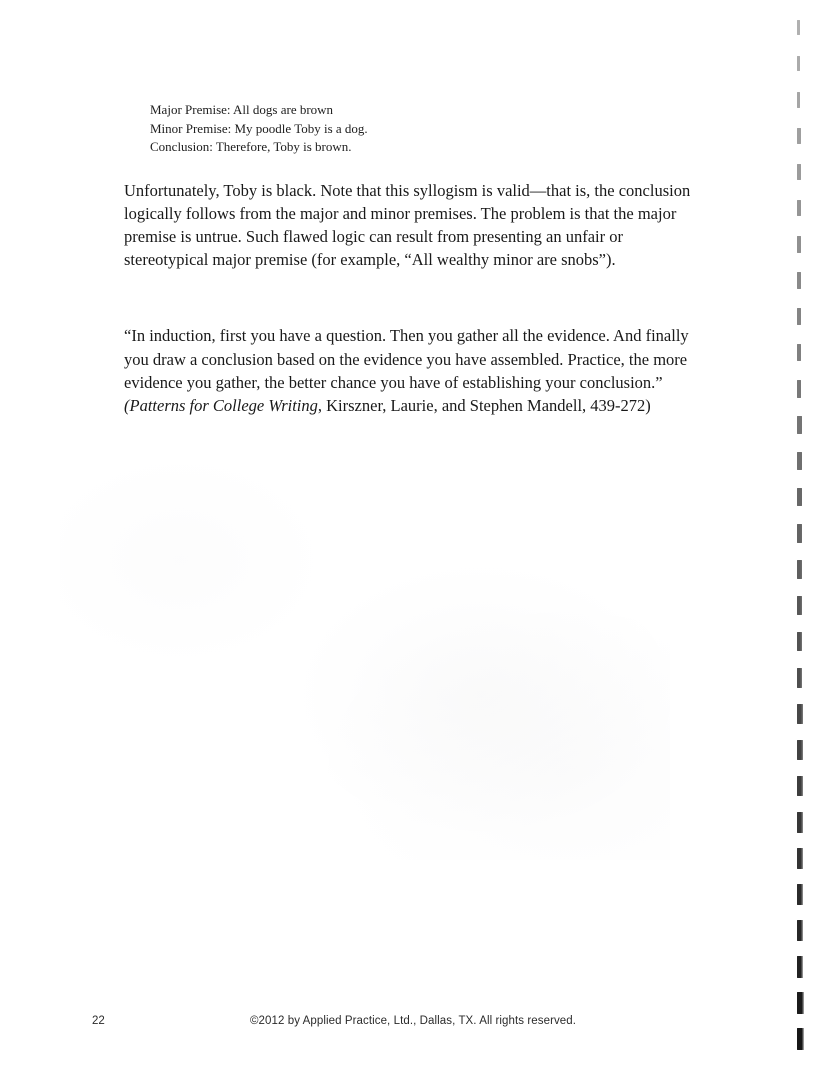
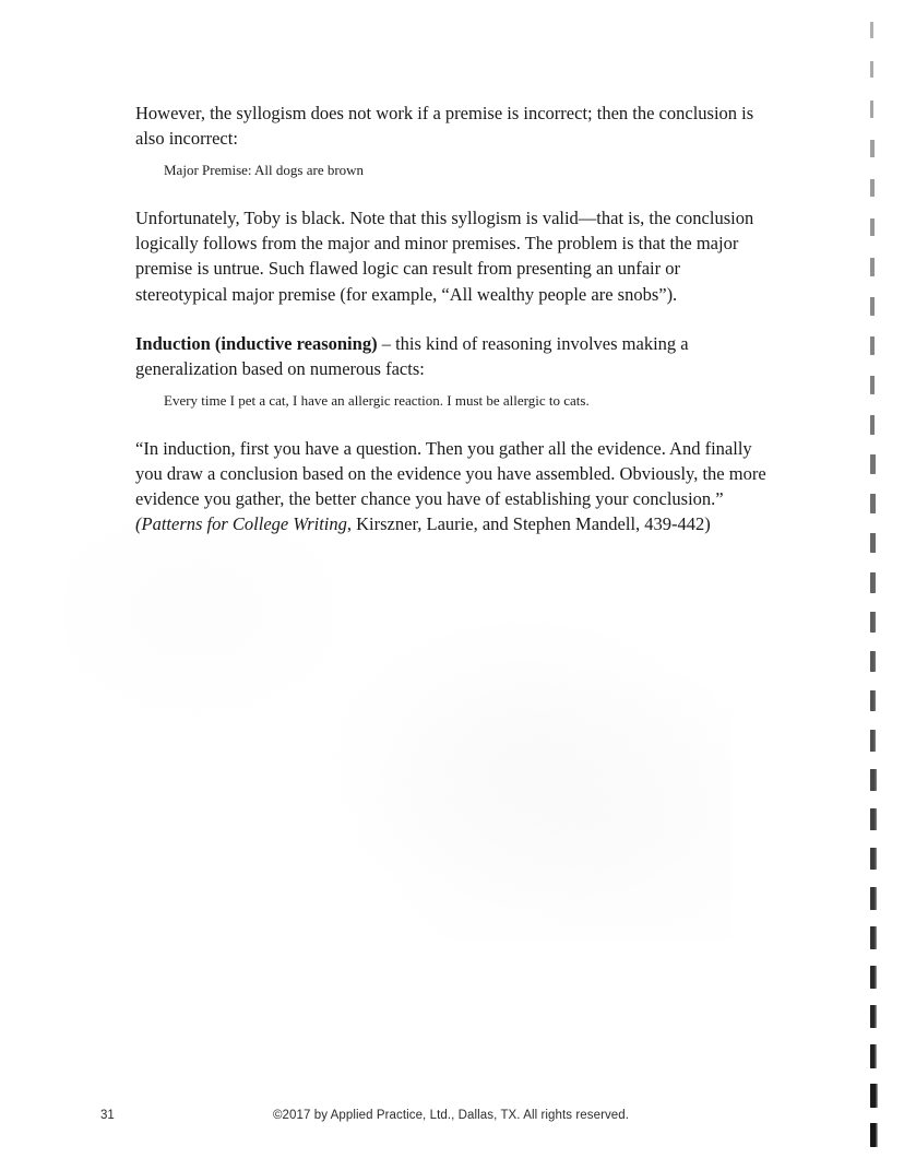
+ However, the syllogism does not work if a premise is incorrect; then the conclusion is also incorrect:
  Major Premise: All dogs are brown
- Minor Premise: My poodle Toby is a dog.
- Conclusion: Therefore, Toby is brown.
- Unfortunately, Toby is black. Note that this syllogism is valid—that is, the conclusion logically follows from the major and minor premises. The problem is that the major premise is untrue. Such flawed logic can result from presenting an unfair or stereotypical major premise (for example, “All wealthy minor are snobs”).
+ Unfortunately, Toby is black. Note that this syllogism is valid—that is, the conclusion logically follows from the major and minor premises. The problem is that the major premise is untrue. Such flawed logic can result from presenting an unfair or stereotypical major premise (for example, “All wealthy people are snobs”).
+ Induction (inductive reasoning) – this kind of reasoning involves making a generalization based on numerous facts:
+ Every time I pet a cat, I have an allergic reaction. I must be allergic to cats.
- “In induction, first you have a question. Then you gather all the evidence. And finally you draw a conclusion based on the evidence you have assembled. Practice, the more evidence you gather, the better chance you have of establishing your conclusion.”
+ “In induction, first you have a question. Then you gather all the evidence. And finally you draw a conclusion based on the evidence you have assembled. Obviously, the more evidence you gather, the better chance you have of establishing your conclusion.”
- (Patterns for College Writing, Kirszner, Laurie, and Stephen Mandell, 439-272)
+ (Patterns for College Writing, Kirszner, Laurie, and Stephen Mandell, 439-442)
- 22
+ 31
- ©2012 by Applied Practice, Ltd., Dallas, TX. All rights reserved.
+ ©2017 by Applied Practice, Ltd., Dallas, TX. All rights reserved.
